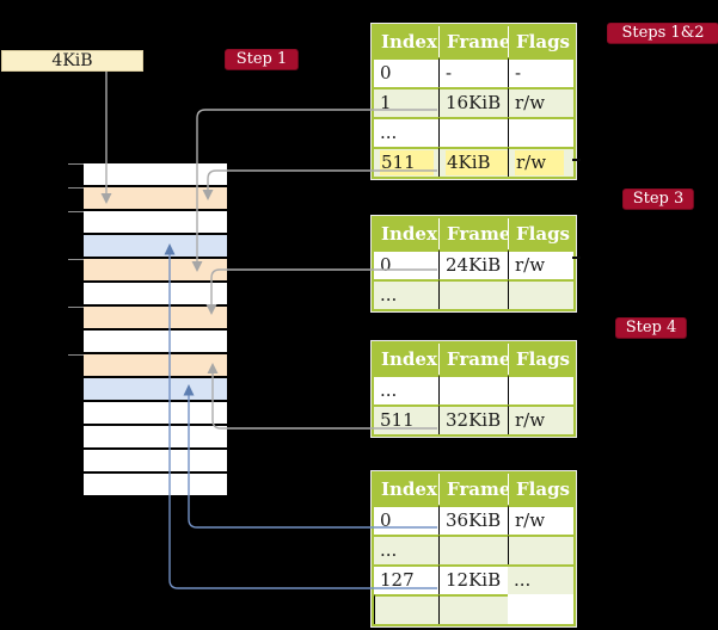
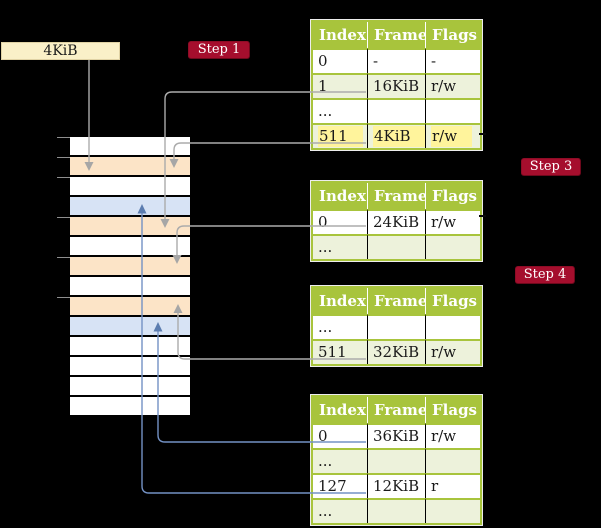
  4KiB
  Step 1
- Steps 1&2
  Step 3
  Step 4
  Index
  Frame
  Flags
  0
  -
  -
  1
  16KiB
  r/w
  ...
  511
  4KiB
  r/w
  Index
  Frame
  Flags
  0
  24KiB
  r/w
  ...
  Index
  Frame
  Flags
  ...
  511
  32KiB
  r/w
  Index
  Frame
  Flags
  0
  36KiB
  r/w
  ...
  127
  12KiB
+ r
  ...
